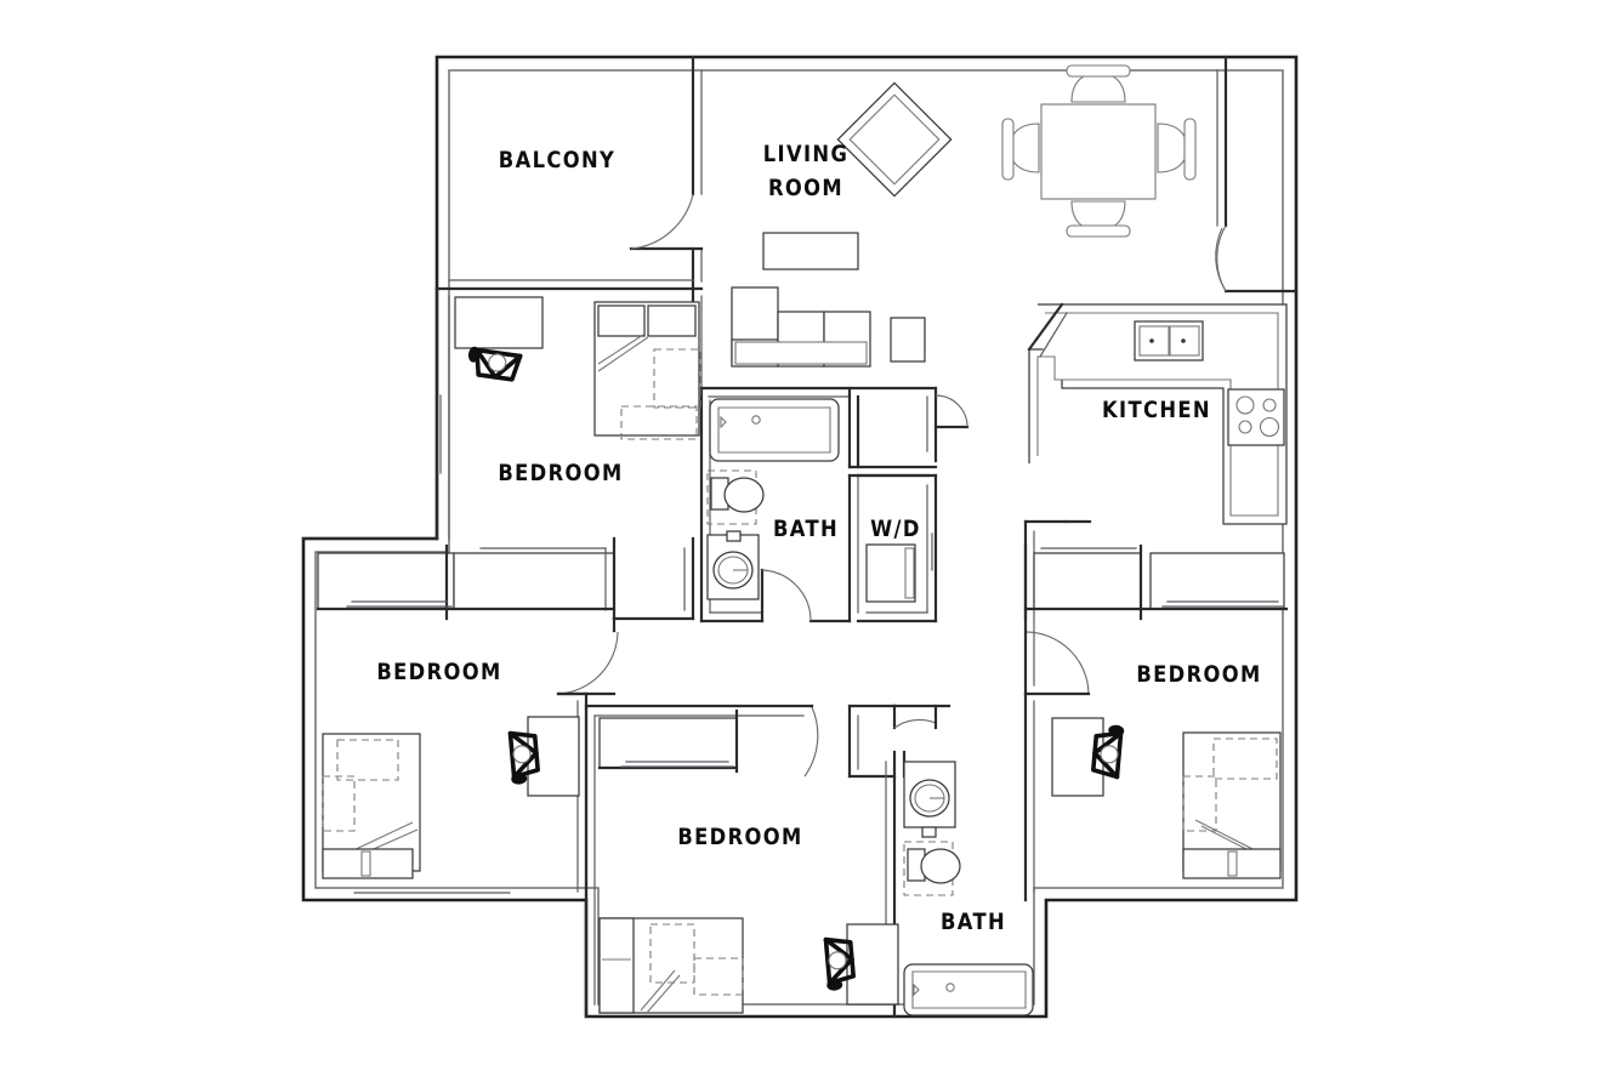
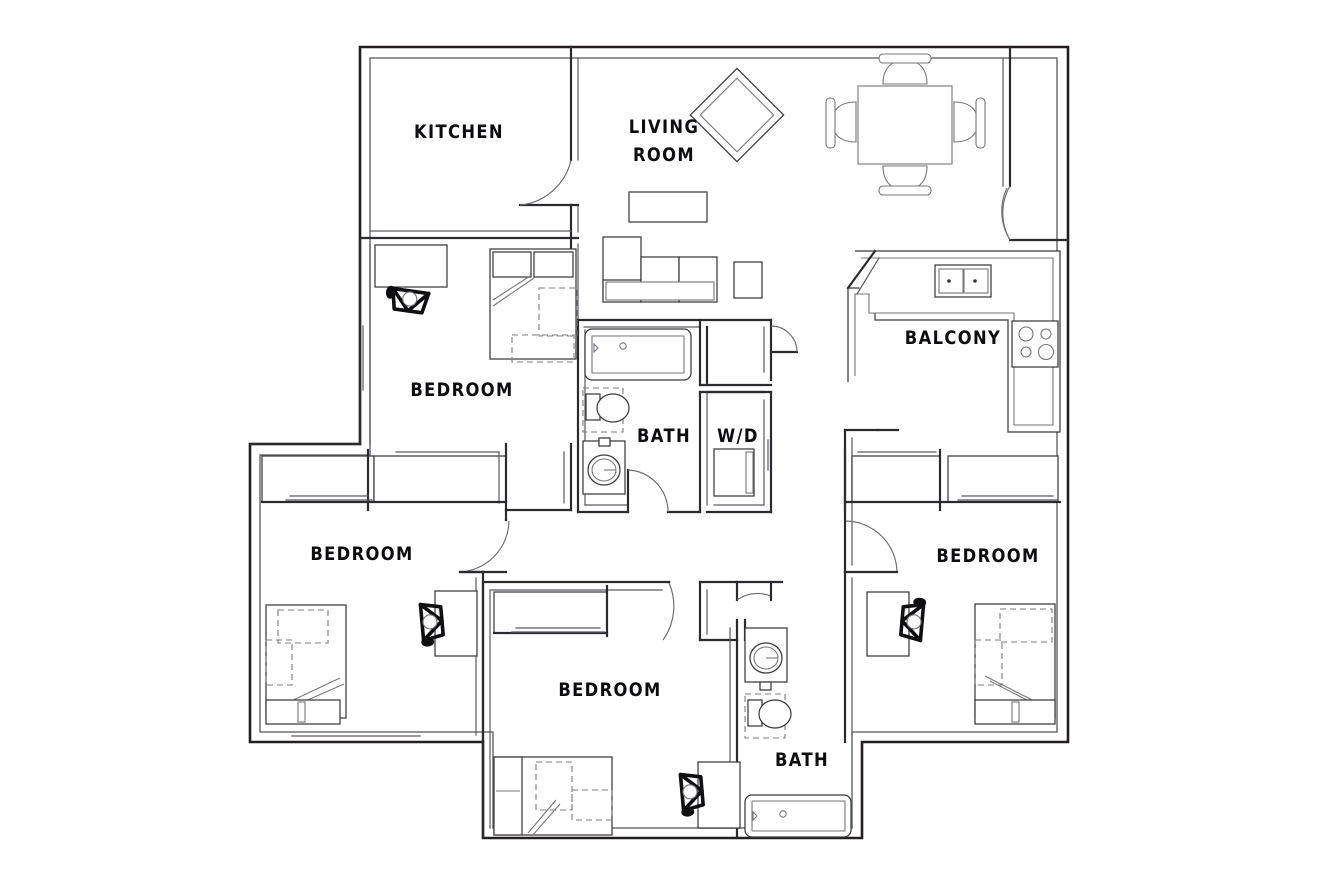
- BALCONY
+ KITCHEN
  LIVING
  ROOM
- KITCHEN
+ BALCONY
  BATH
  W/D
  BEDROOM
  BEDROOM
  BEDROOM
  BEDROOM
  BATH
